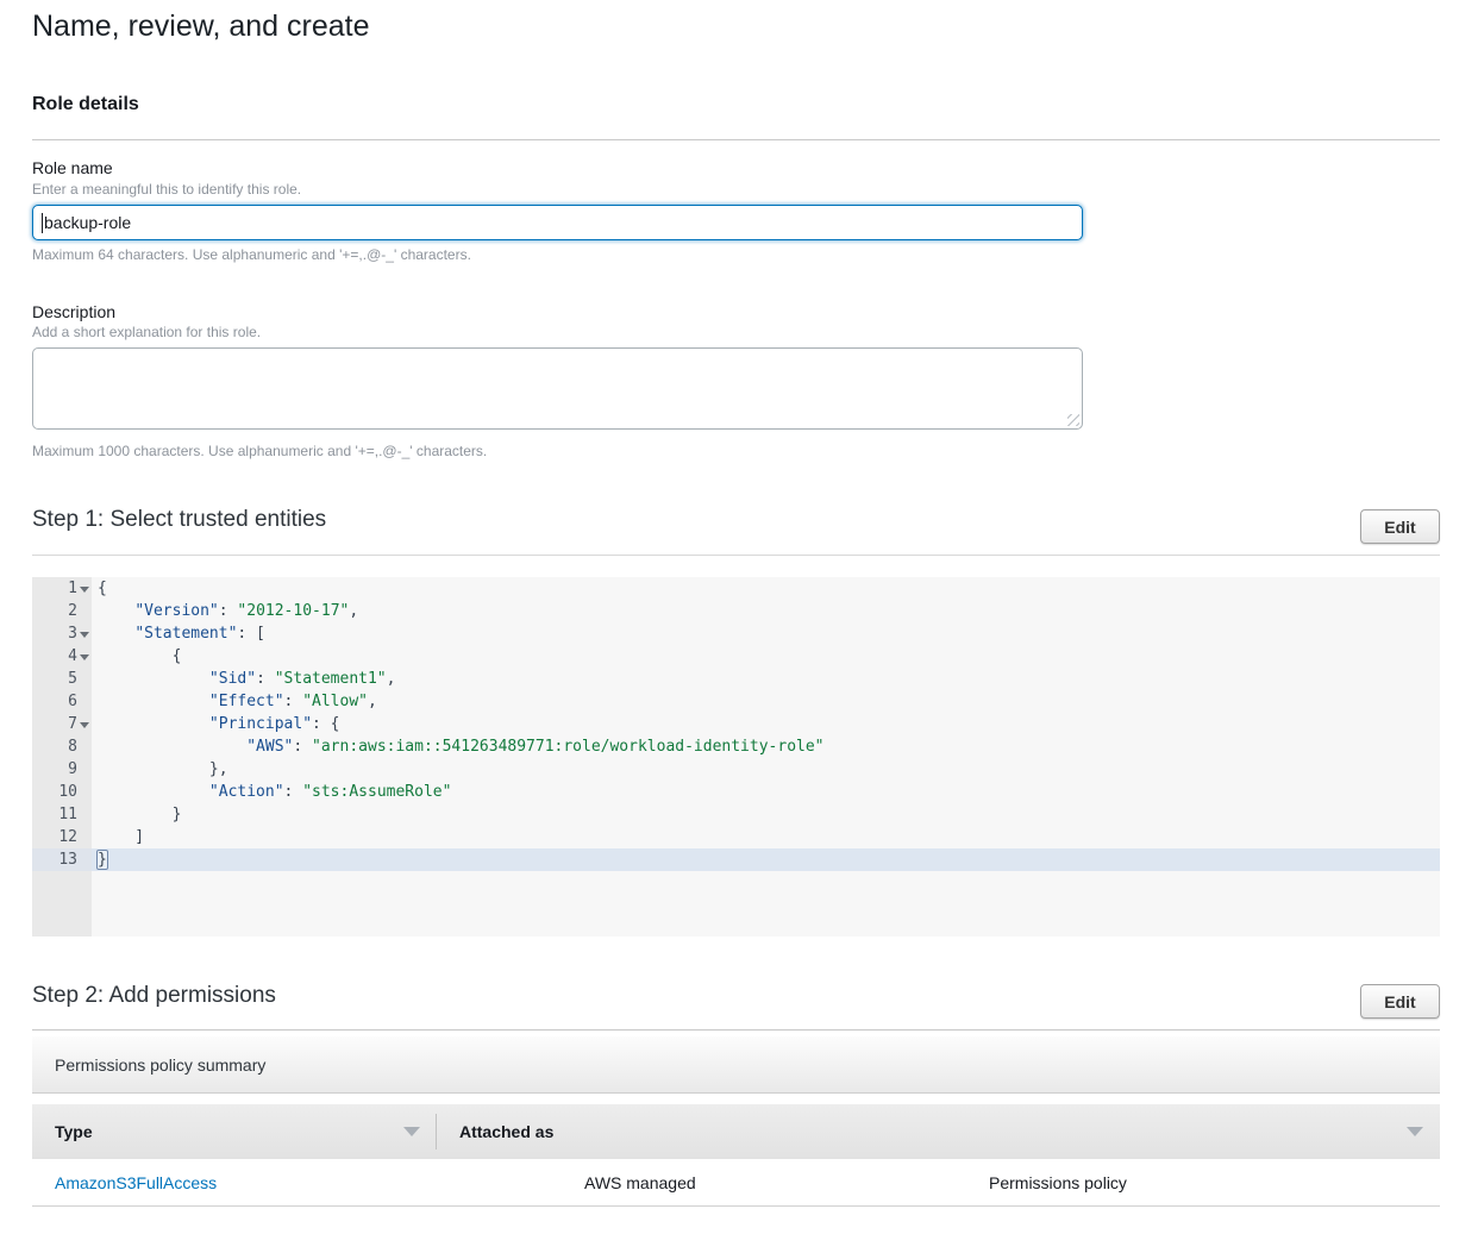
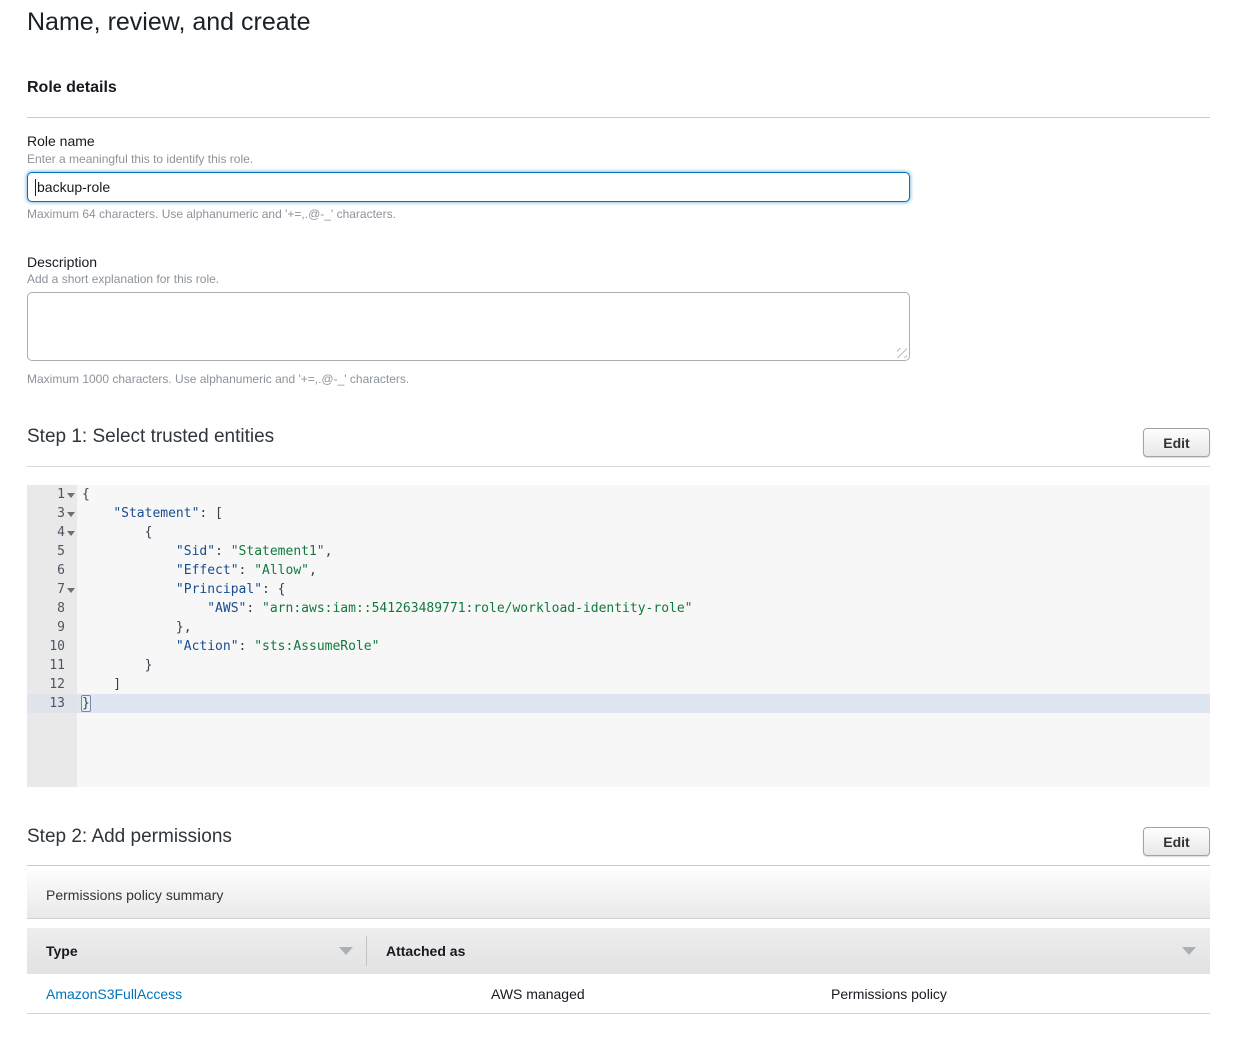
  Name, review, and create
  Role details
  Role name
  Enter a meaningful this to identify this role.
  backup-role
  Maximum 64 characters. Use alphanumeric and '+=,.@-_' characters.
  Description
  Add a short explanation for this role.
  Maximum 1000 characters. Use alphanumeric and '+=,.@-_' characters.
  Step 1: Select trusted entities
  Edit
  1
  {
- 2
- "Version": "2012-10-17",
  3
  "Statement": [
  4
  {
  5
  "Sid": "Statement1",
  6
  "Effect": "Allow",
  7
  "Principal": {
  8
  "AWS": "arn:aws:iam::541263489771:role/workload-identity-role"
  9
  },
  10
  "Action": "sts:AssumeRole"
  11
  }
  12
  ]
  13
  }
  Step 2: Add permissions
  Edit
  Permissions policy summary
  Type
  Attached as
  AmazonS3FullAccess
  AWS managed
  Permissions policy
